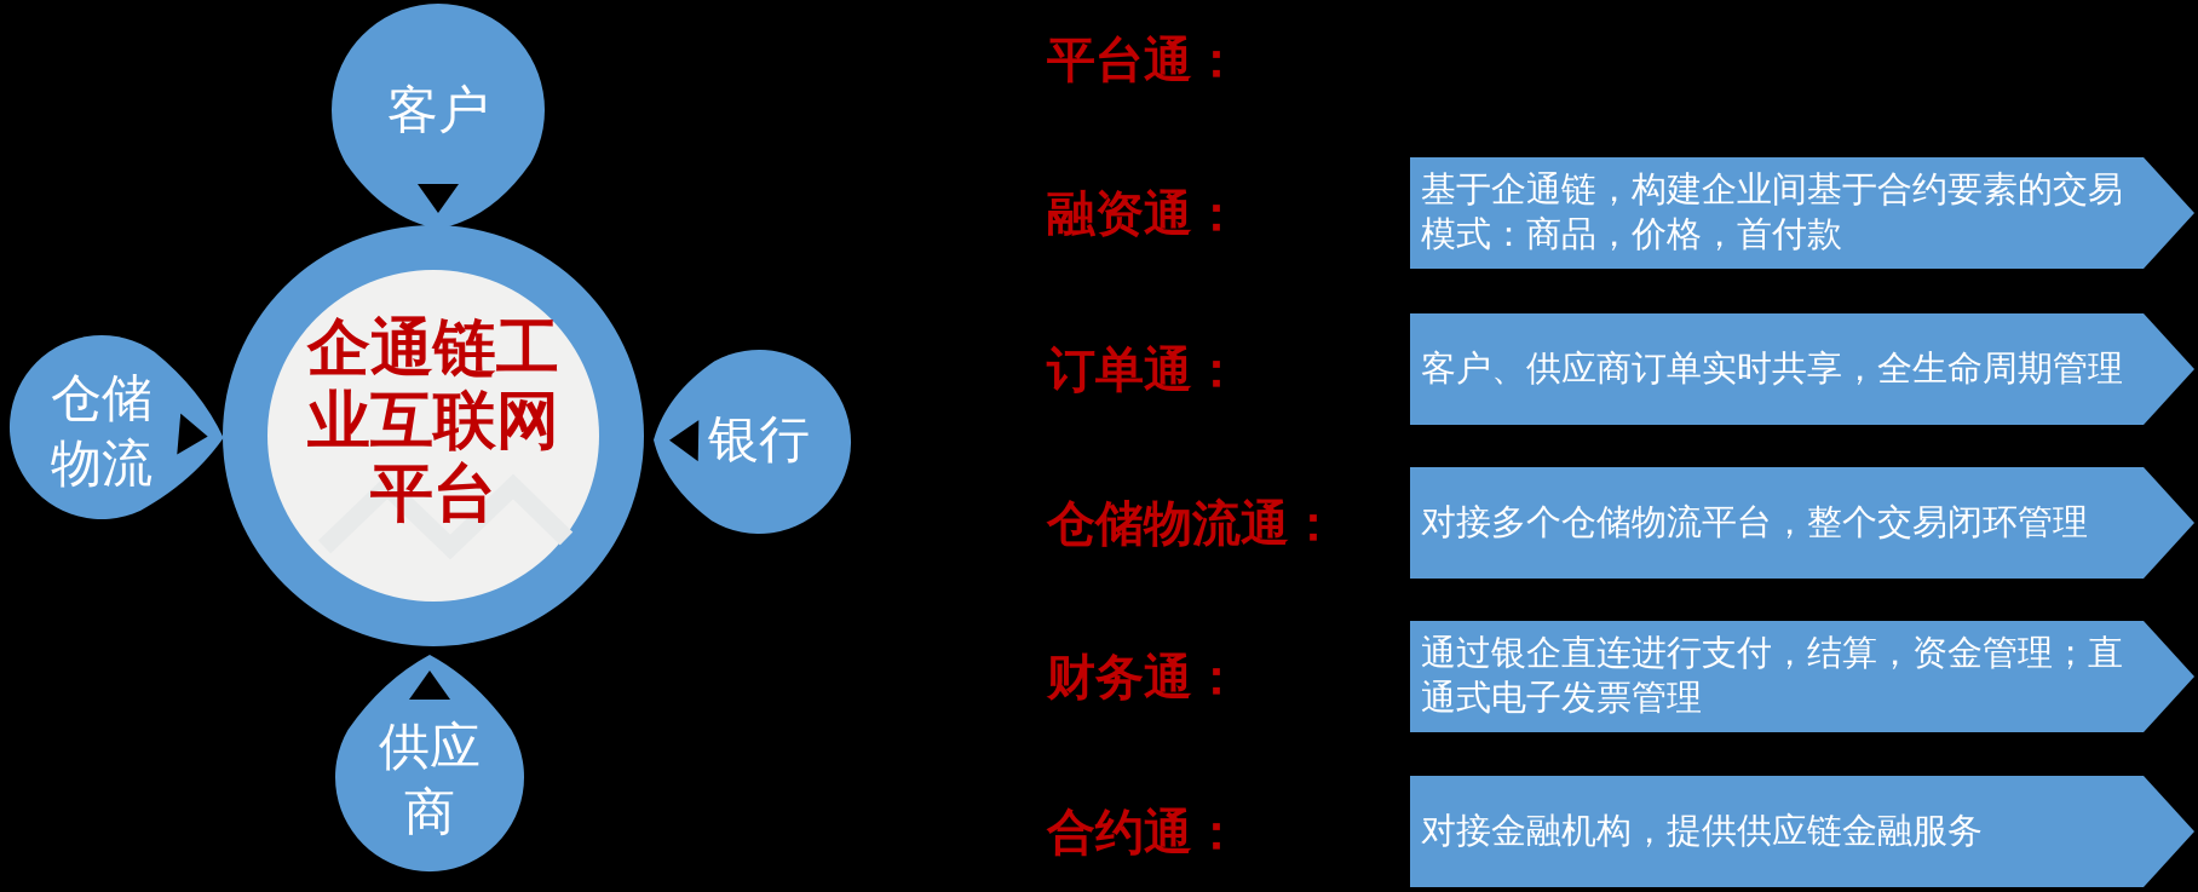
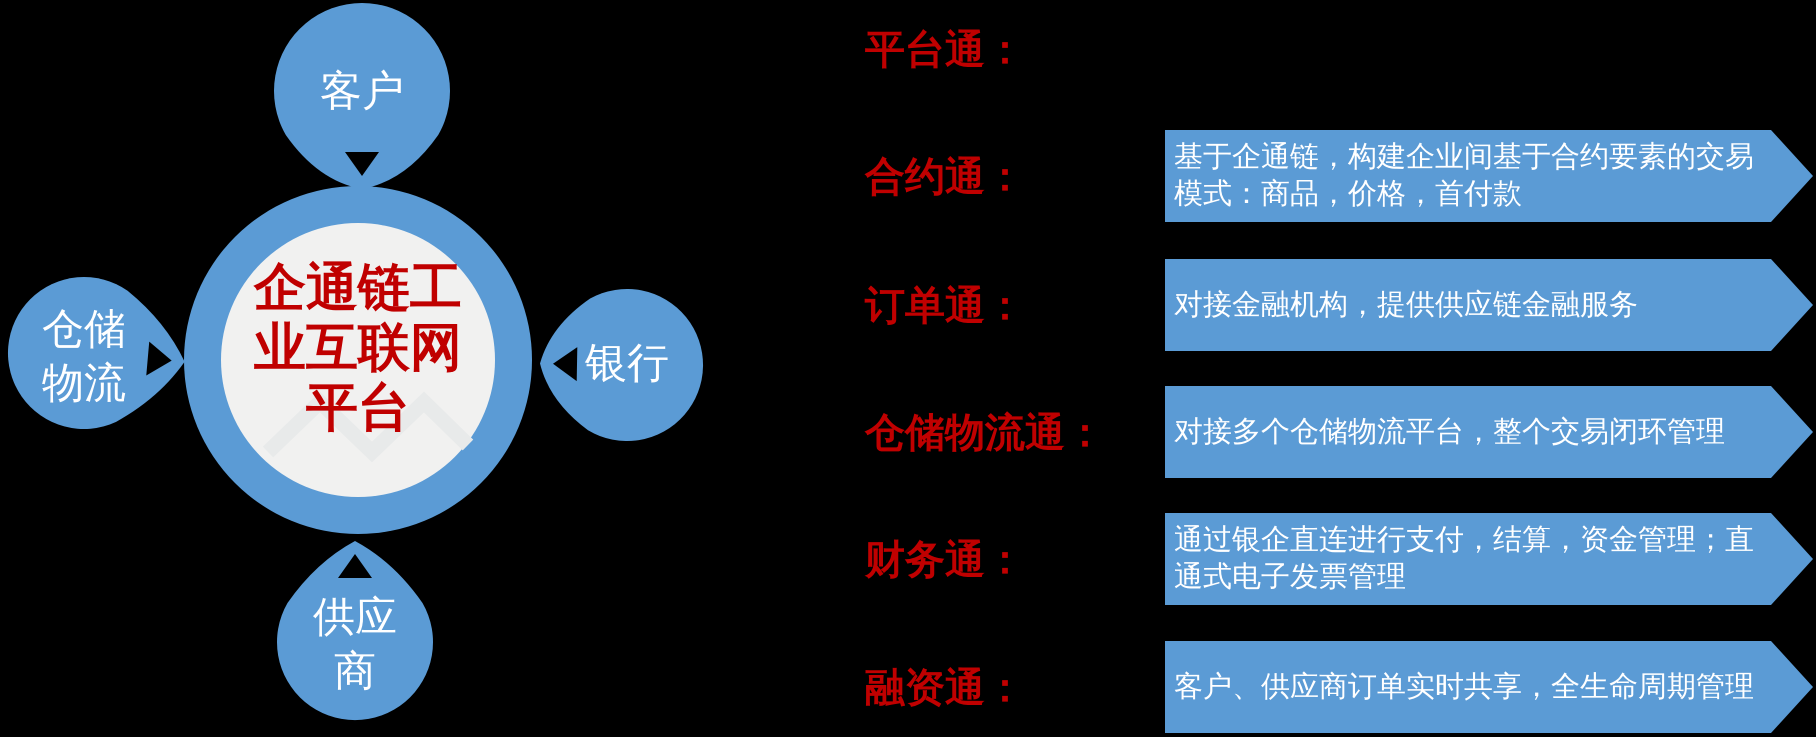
  客户
  仓储
  物流
  银行
  供应
  商
  企通链工
  业互联网
  平台
  平台通：
- 融资通：
+ 合约通：
  基于企通链，构建企业间基于合约要素的交易
  模式：商品，价格，首付款
  订单通：
- 客户、供应商订单实时共享，全生命周期管理
+ 对接金融机构，提供供应链金融服务
  仓储物流通：
  对接多个仓储物流平台，整个交易闭环管理
  财务通：
  通过银企直连进行支付，结算，资金管理；直
  通式电子发票管理
- 合约通：
+ 融资通：
- 对接金融机构，提供供应链金融服务
+ 客户、供应商订单实时共享，全生命周期管理
